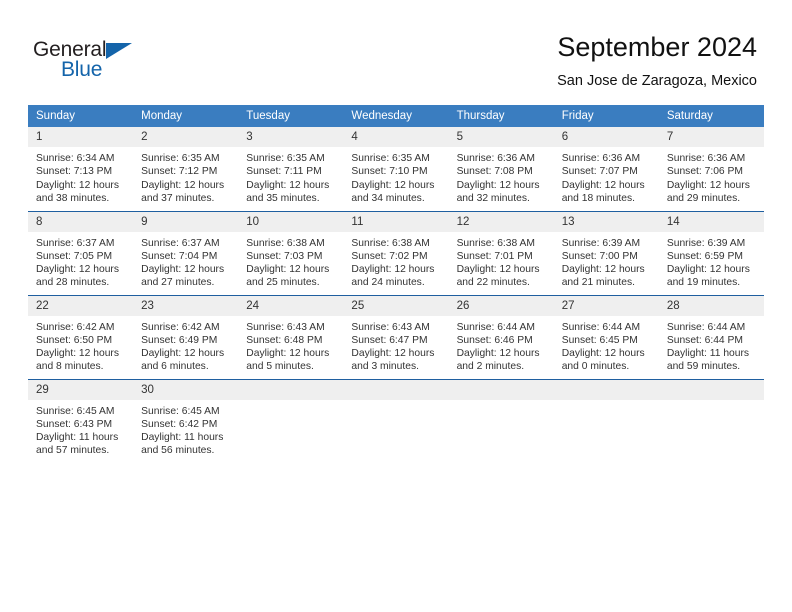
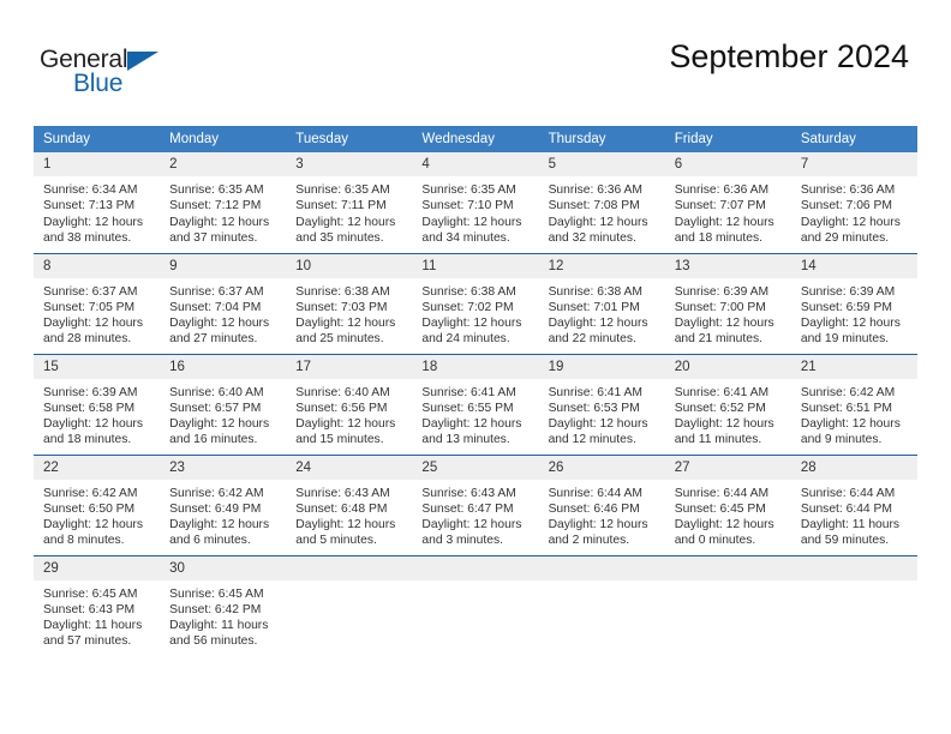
  General
  Blue
  September 2024
- San Jose de Zaragoza, Mexico
  Sunday	Monday	Tuesday	Wednesday	Thursday	Friday	Saturday
  1Sunrise: 6:34 AMSunset: 7:13 PMDaylight: 12 hoursand 38 minutes.	2Sunrise: 6:35 AMSunset: 7:12 PMDaylight: 12 hoursand 37 minutes.	3Sunrise: 6:35 AMSunset: 7:11 PMDaylight: 12 hoursand 35 minutes.	4Sunrise: 6:35 AMSunset: 7:10 PMDaylight: 12 hoursand 34 minutes.	5Sunrise: 6:36 AMSunset: 7:08 PMDaylight: 12 hoursand 32 minutes.	6Sunrise: 6:36 AMSunset: 7:07 PMDaylight: 12 hoursand 18 minutes.	7Sunrise: 6:36 AMSunset: 7:06 PMDaylight: 12 hoursand 29 minutes.
  8Sunrise: 6:37 AMSunset: 7:05 PMDaylight: 12 hoursand 28 minutes.	9Sunrise: 6:37 AMSunset: 7:04 PMDaylight: 12 hoursand 27 minutes.	10Sunrise: 6:38 AMSunset: 7:03 PMDaylight: 12 hoursand 25 minutes.	11Sunrise: 6:38 AMSunset: 7:02 PMDaylight: 12 hoursand 24 minutes.	12Sunrise: 6:38 AMSunset: 7:01 PMDaylight: 12 hoursand 22 minutes.	13Sunrise: 6:39 AMSunset: 7:00 PMDaylight: 12 hoursand 21 minutes.	14Sunrise: 6:39 AMSunset: 6:59 PMDaylight: 12 hoursand 19 minutes.
+ 15Sunrise: 6:39 AMSunset: 6:58 PMDaylight: 12 hoursand 18 minutes.	16Sunrise: 6:40 AMSunset: 6:57 PMDaylight: 12 hoursand 16 minutes.	17Sunrise: 6:40 AMSunset: 6:56 PMDaylight: 12 hoursand 15 minutes.	18Sunrise: 6:41 AMSunset: 6:55 PMDaylight: 12 hoursand 13 minutes.	19Sunrise: 6:41 AMSunset: 6:53 PMDaylight: 12 hoursand 12 minutes.	20Sunrise: 6:41 AMSunset: 6:52 PMDaylight: 12 hoursand 11 minutes.	21Sunrise: 6:42 AMSunset: 6:51 PMDaylight: 12 hoursand 9 minutes.
  22Sunrise: 6:42 AMSunset: 6:50 PMDaylight: 12 hoursand 8 minutes.	23Sunrise: 6:42 AMSunset: 6:49 PMDaylight: 12 hoursand 6 minutes.	24Sunrise: 6:43 AMSunset: 6:48 PMDaylight: 12 hoursand 5 minutes.	25Sunrise: 6:43 AMSunset: 6:47 PMDaylight: 12 hoursand 3 minutes.	26Sunrise: 6:44 AMSunset: 6:46 PMDaylight: 12 hoursand 2 minutes.	27Sunrise: 6:44 AMSunset: 6:45 PMDaylight: 12 hoursand 0 minutes.	28Sunrise: 6:44 AMSunset: 6:44 PMDaylight: 11 hoursand 59 minutes.
  29Sunrise: 6:45 AMSunset: 6:43 PMDaylight: 11 hoursand 57 minutes.	30Sunrise: 6:45 AMSunset: 6:42 PMDaylight: 11 hoursand 56 minutes.
